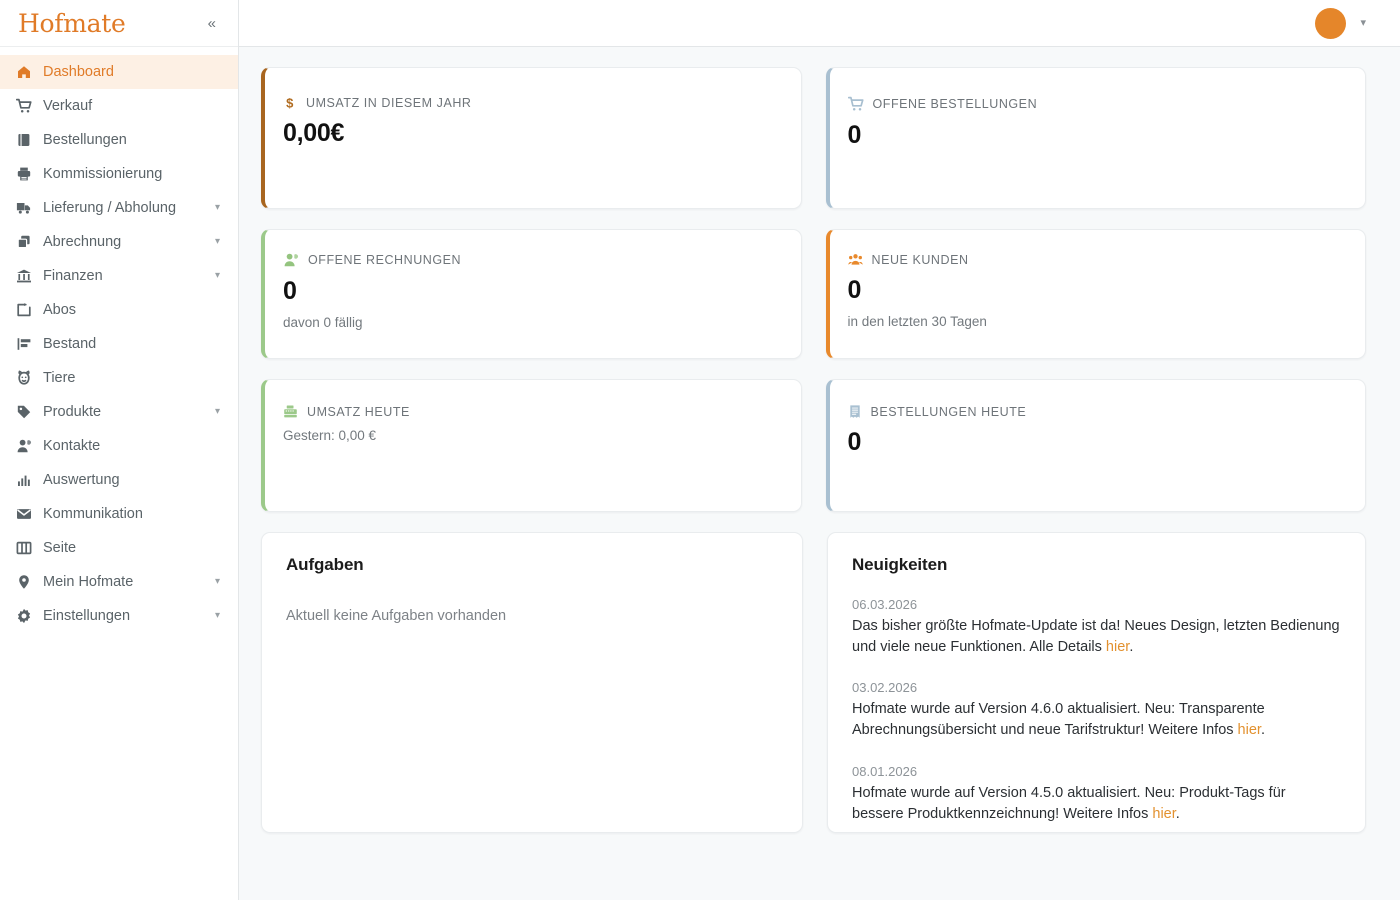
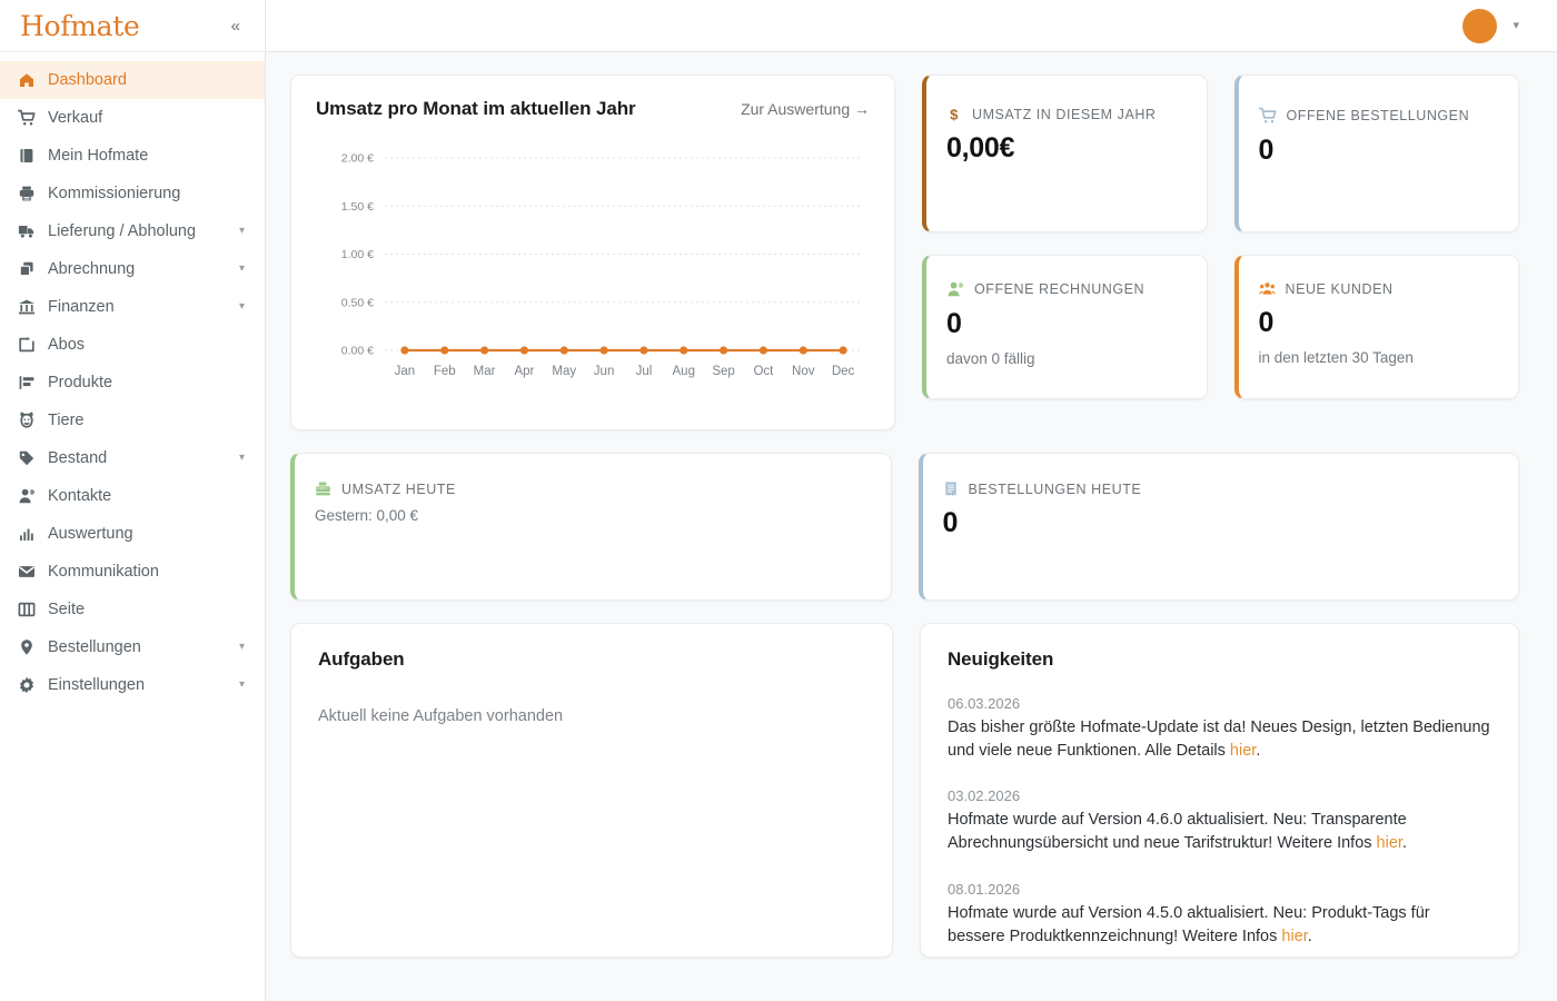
  Hofmate
  «
  Dashboard
  Verkauf
- Bestellungen
+ Mein Hofmate
  Kommissionierung
  Lieferung / Abholung
  ▾
  Abrechnung
  ▾
  Finanzen
  ▾
  Abos
- Bestand
+ Produkte
  Tiere
- Produkte
+ Bestand
  ▾
  Kontakte
  Auswertung
  Kommunikation
  Seite
- Mein Hofmate
+ Bestellungen
  ▾
  Einstellungen
  ▾
  ▾
+ Umsatz pro Monat im aktuellen Jahr
+ Zur Auswertung →
+ 0.00 €
+ 0.50 €
+ 1.00 €
+ 1.50 €
+ 2.00 €
+ Jan
+ Feb
+ Mar
+ Apr
+ May
+ Jun
+ Jul
+ Aug
+ Sep
+ Oct
+ Nov
+ Dec
  $
  UMSATZ IN DIESEM JAHR
  0,00€
  OFFENE BESTELLUNGEN
  0
  OFFENE RECHNUNGEN
  0
  davon 0 fällig
  NEUE KUNDEN
  0
  in den letzten 30 Tagen
  UMSATZ HEUTE
  Gestern: 0,00 €
  BESTELLUNGEN HEUTE
  0
  Aufgaben
  Aktuell keine Aufgaben vorhanden
  Neuigkeiten
  06.03.2026
  Das bisher größte Hofmate-Update ist da! Neues Design, letzten Bedienung und viele neue Funktionen. Alle Details hier.
  03.02.2026
  Hofmate wurde auf Version 4.6.0 aktualisiert. Neu: Transparente Abrechnungsübersicht und neue Tarifstruktur! Weitere Infos hier.
  08.01.2026
  Hofmate wurde auf Version 4.5.0 aktualisiert. Neu: Produkt-Tags für bessere Produktkennzeichnung! Weitere Infos hier.
